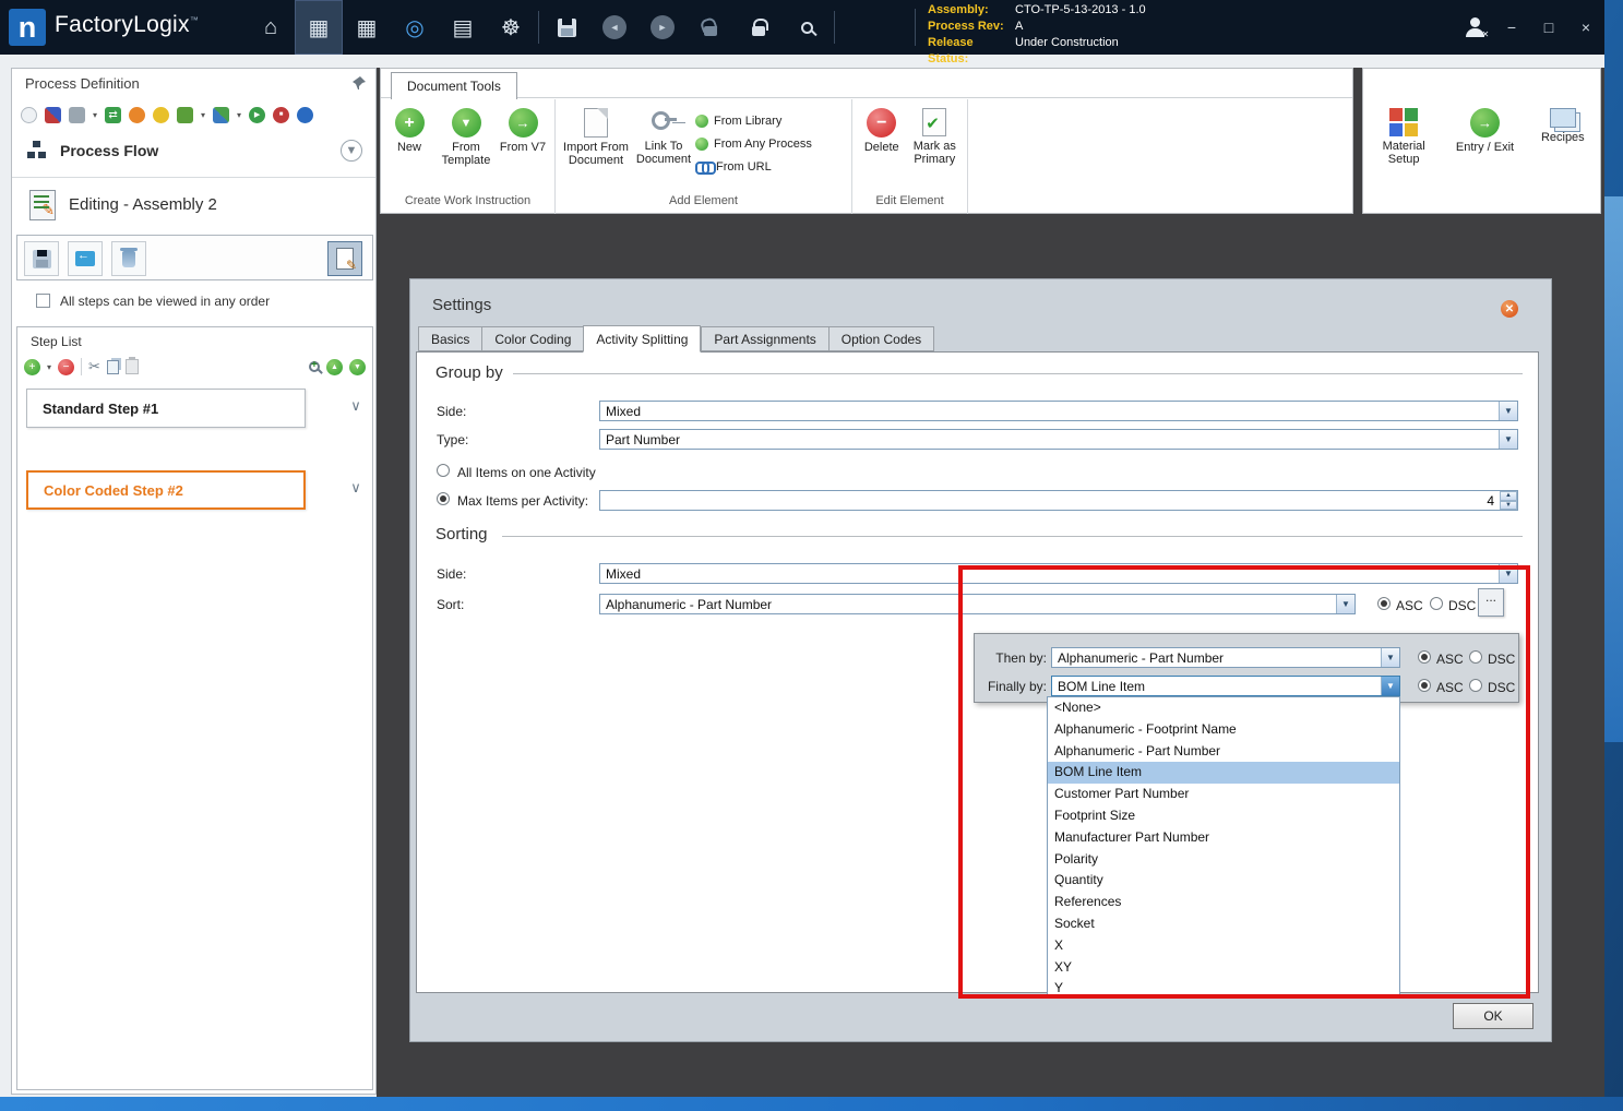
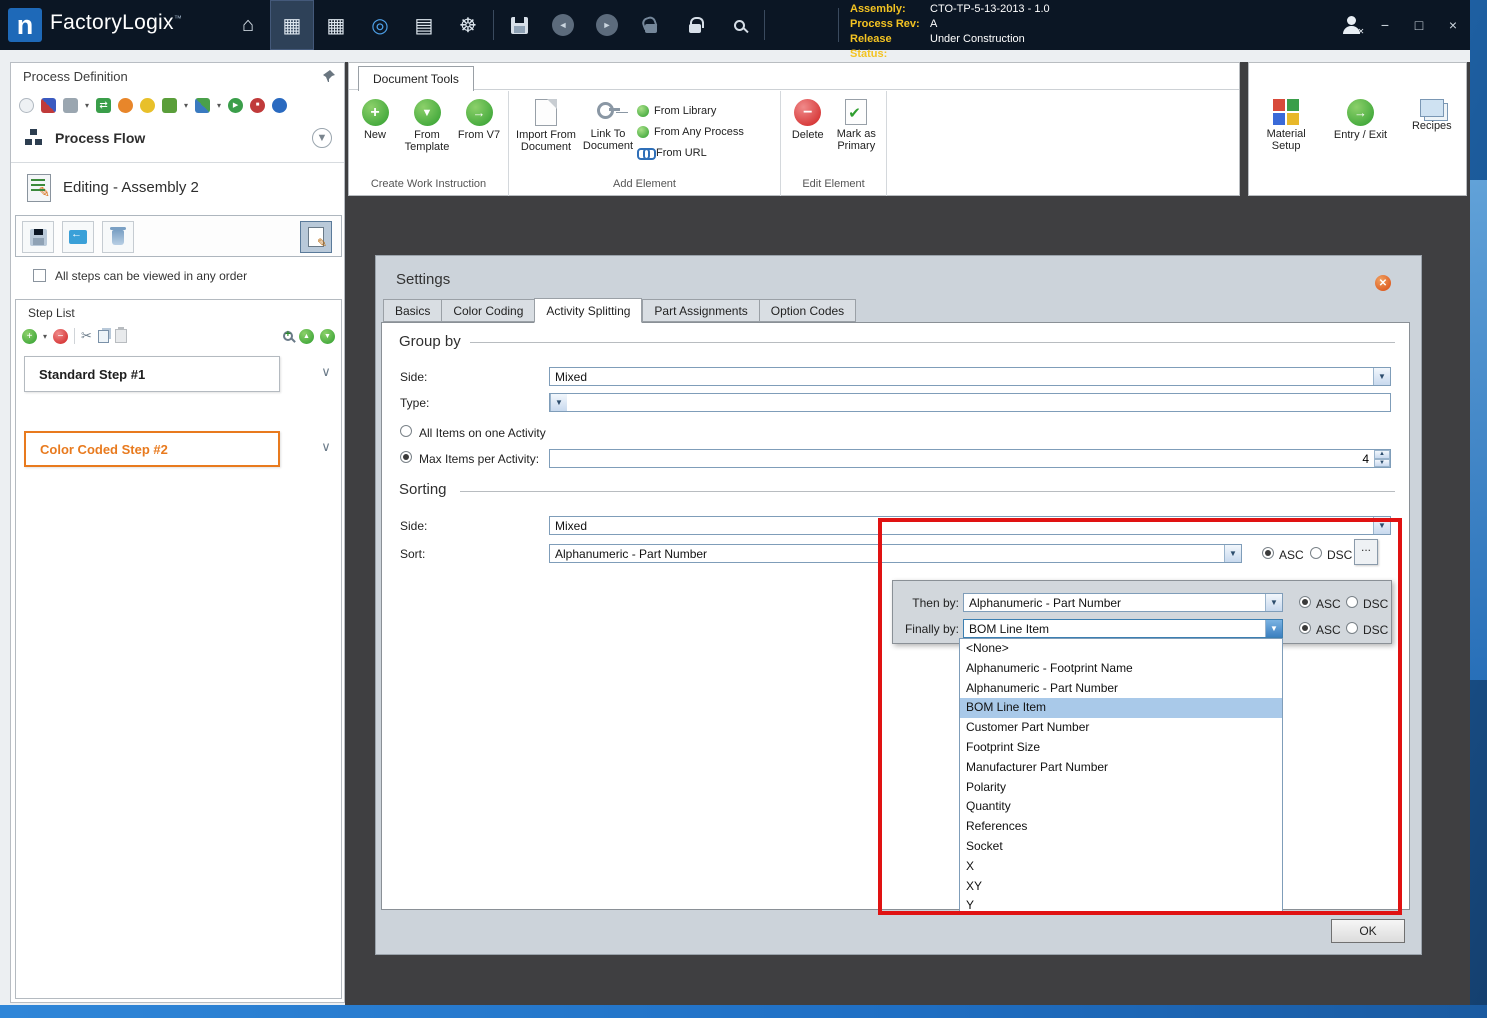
  n
  FactoryLogix™
  ⌂
  ▦
  ▦
  ◎
  ▤
  ☸
  ◄
  ►
  Assembly:
  CTO-TP-5-13-2013 - 1.0
  Process Rev:
  A
  Release Status:
  Under Construction
  ✕
  −
  □
  ×
  Process Definition
  ▾
  ⇄
  ▾
  ▾
  Process Flow
  ▼
  ✎
  Editing - Assembly 2
  All steps can be viewed in any order
  Step List
  +
  ▾
  −
  ✂
  Standard Step #1
  ∨
  Color Coded Step #2
  ∨
  Document Tools
  +
  New
  ▼
  From Template
  →
  From V7
  Create Work Instruction
  Import From Document
  Link To Document
  From Library
  From Any Process
  From URL
  Add Element
  −
  Delete
  Mark as Primary
  Edit Element
  Material Setup
  →
  Entry / Exit
  Recipes
  Settings
  ✕
  Basics
  Color Coding
  Activity Splitting
  Part Assignments
  Option Codes
  Group by
  Side:
  Mixed
  ▼
  Type:
- Part Number
  ▼
  All Items on one Activity
  Max Items per Activity:
  4
  Sorting
  Side:
  Mixed
  ▼
  Sort:
  Alphanumeric - Part Number
  ▼
  ASC
  DSC
  ...
  Then by:
  Alphanumeric - Part Number
  ▼
  ASC
  DSC
  Finally by:
  BOM Line Item
  ▼
  ASC
  DSC
  <None>
  Alphanumeric - Footprint Name
  Alphanumeric - Part Number
  BOM Line Item
  Customer Part Number
  Footprint Size
  Manufacturer Part Number
  Polarity
  Quantity
  References
  Socket
  X
  XY
  Y
  OK
